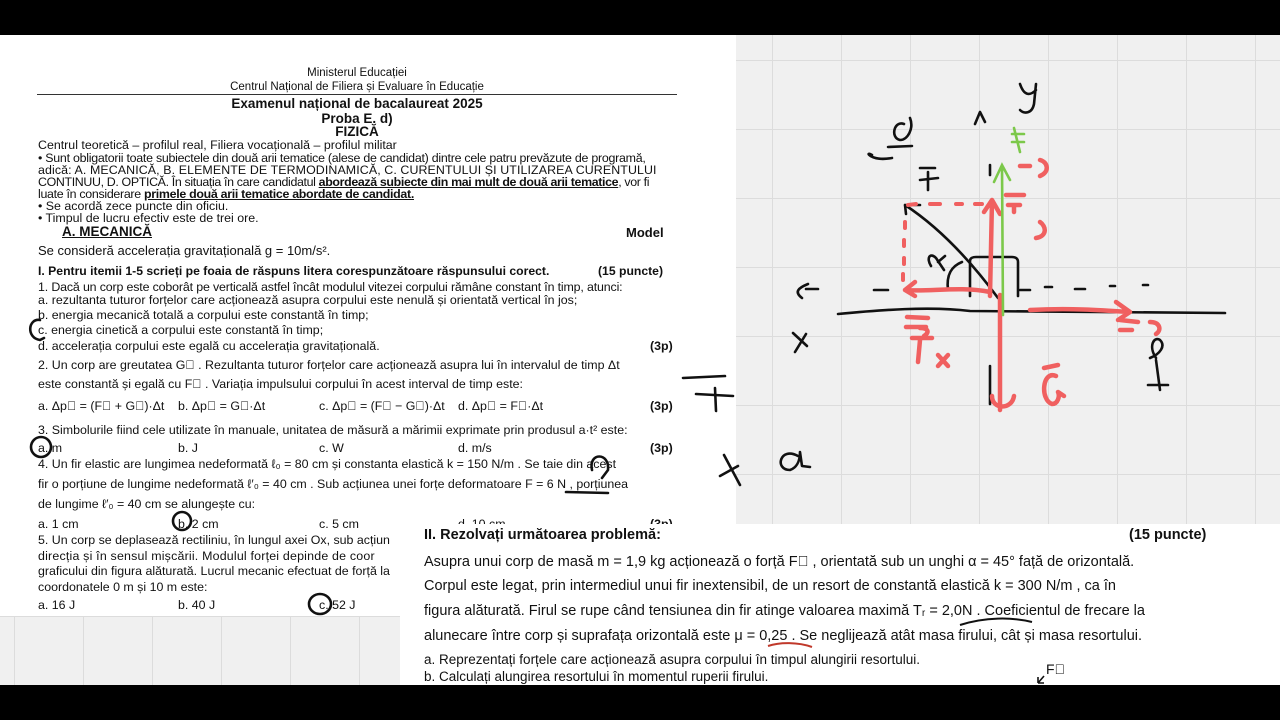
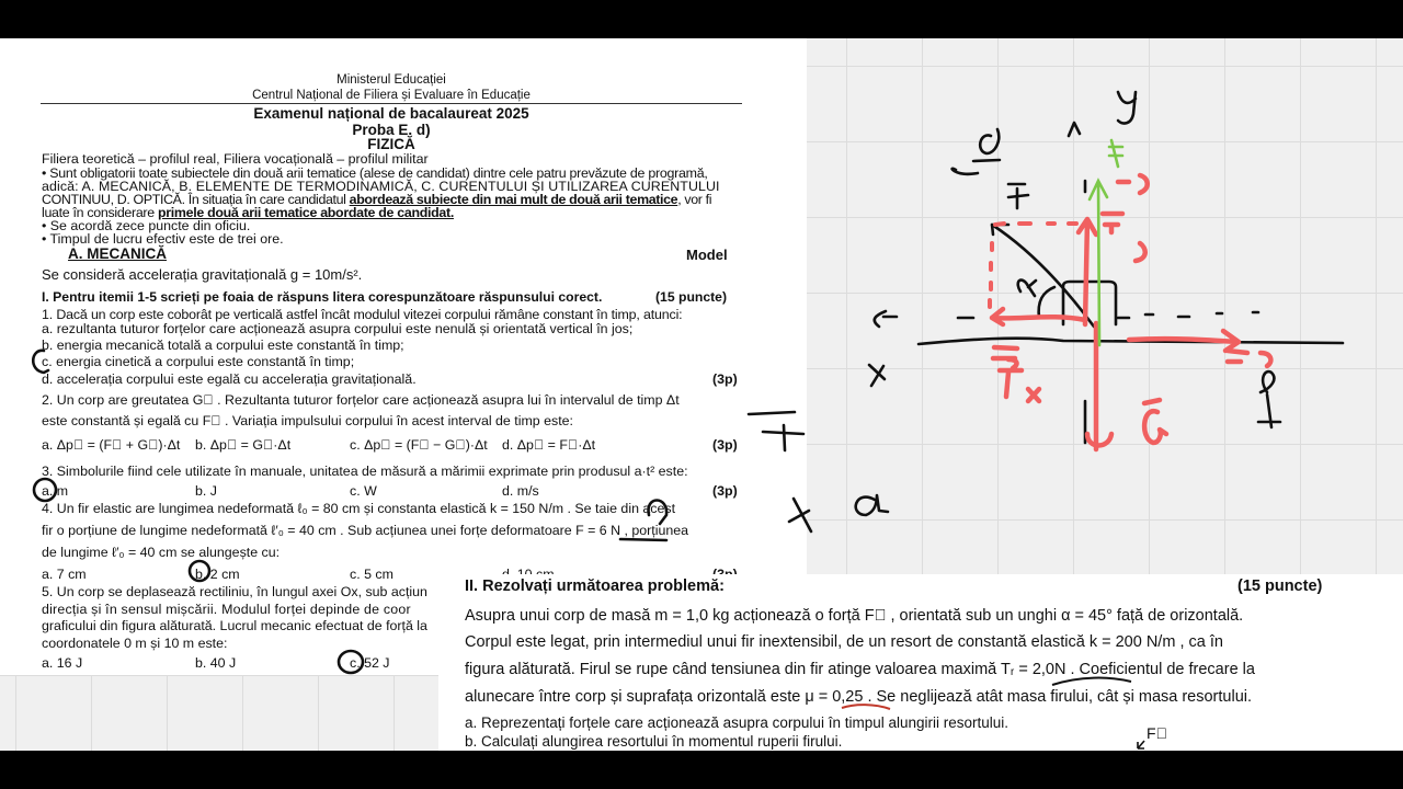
  Ministerul Educației
  Centrul Național de Filiera și Evaluare în Educație
  Examenul național de bacalaureat 2025
  Proba E. d)
  FIZICĂ
- Centrul teoretică – profilul real, Filiera vocațională – profilul militar
+ Filiera teoretică – profilul real, Filiera vocațională – profilul militar
  • Sunt obligatorii toate subiectele din două arii tematice (alese de candidat) dintre cele patru prevăzute de programă,
  adică: A. MECANICĂ, B. ELEMENTE DE TERMODINAMICĂ, C. CURENTULUI ȘI UTILIZAREA CURENTULUI
  CONTINUU, D. OPTICĂ. În situația în care candidatul abordează subiecte din mai mult de două arii tematice, vor fi
  luate în considerare primele două arii tematice abordate de candidat.
  • Se acordă zece puncte din oficiu.
  • Timpul de lucru efectiv este de trei ore.
  A. MECANICĂ
  Model
  Se consideră accelerația gravitațională g = 10m/s².
  I. Pentru itemii 1-5 scrieți pe foaia de răspuns litera corespunzătoare răspunsului corect.
  (15 puncte)
  1. Dacă un corp este coborât pe verticală astfel încât modulul vitezei corpului rămâne constant în timp, atunci:
  a. rezultanta tuturor forțelor care acționează asupra corpului este nenulă și orientată vertical în jos;
  b. energia mecanică totală a corpului este constantă în timp;
  c. energia cinetică a corpului este constantă în timp;
  d. accelerația corpului este egală cu accelerația gravitațională.
  (3p)
  2. Un corp are greutatea G⃗ . Rezultanta tuturor forțelor care acționează asupra lui în intervalul de timp Δt
  este constantă și egală cu F⃗ . Variația impulsului corpului în acest interval de timp este:
  a. Δp⃗ = (F⃗ + G⃗)·Δt
  b. Δp⃗ = G⃗·Δt
  c. Δp⃗ = (F⃗ − G⃗)·Δt
  d. Δp⃗ = F⃗·Δt
  (3p)
  3. Simbolurile fiind cele utilizate în manuale, unitatea de măsură a mărimii exprimate prin produsul a·t² este:
  a. m
  b. J
  c. W
  d. m/s
  (3p)
  4. Un fir elastic are lungimea nedeformată ℓ₀ = 80 cm și constanta elastică k = 150 N/m . Se taie din acest
  fir o porțiune de lungime nedeformată ℓ′₀ = 40 cm . Sub acțiunea unei forțe deformatoare F = 6 N , porțiunea
  de lungime ℓ′₀ = 40 cm se alungește cu:
- a. 1 cm
+ a. 7 cm
  b. 2 cm
  c. 5 cm
  5. Un corp se deplasează rectiliniu, în lungul axei Ox, sub acțiun
  direcția și în sensul mișcării. Modulul forței depinde de coor
  graficului din figura alăturată. Lucrul mecanic efectuat de forță la
  coordonatele 0 m și 10 m este:
  a. 16 J
  b. 40 J
  c. 52 J
  II. Rezolvați următoarea problemă:
  (15 puncte)
- Asupra unui corp de masă m = 1,9 kg acționează o forță F⃗ , orientată sub un unghi α = 45° față de orizontală.
+ Asupra unui corp de masă m = 1,0 kg acționează o forță F⃗ , orientată sub un unghi α = 45° față de orizontală.
- Corpul este legat, prin intermediul unui fir inextensibil, de un resort de constantă elastică k = 300 N/m , ca în
+ Corpul este legat, prin intermediul unui fir inextensibil, de un resort de constantă elastică k = 200 N/m , ca în
  figura alăturată. Firul se rupe când tensiunea din fir atinge valoarea maximă Tᵣ = 2,0N . Coeficientul de frecare la
  alunecare între corp și suprafața orizontală este μ = 0,25 . Se neglijează atât masa firului, cât și masa resortului.
  a. Reprezentați forțele care acționează asupra corpului în timpul alungirii resortului.
  b. Calculați alungirea resortului în momentul ruperii firului.
  F⃗
